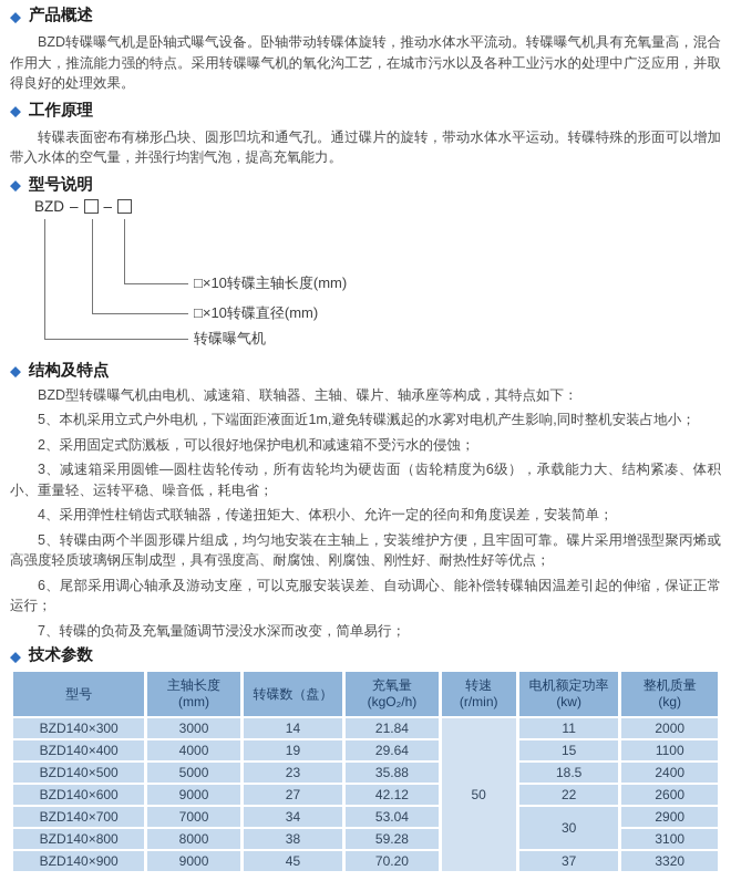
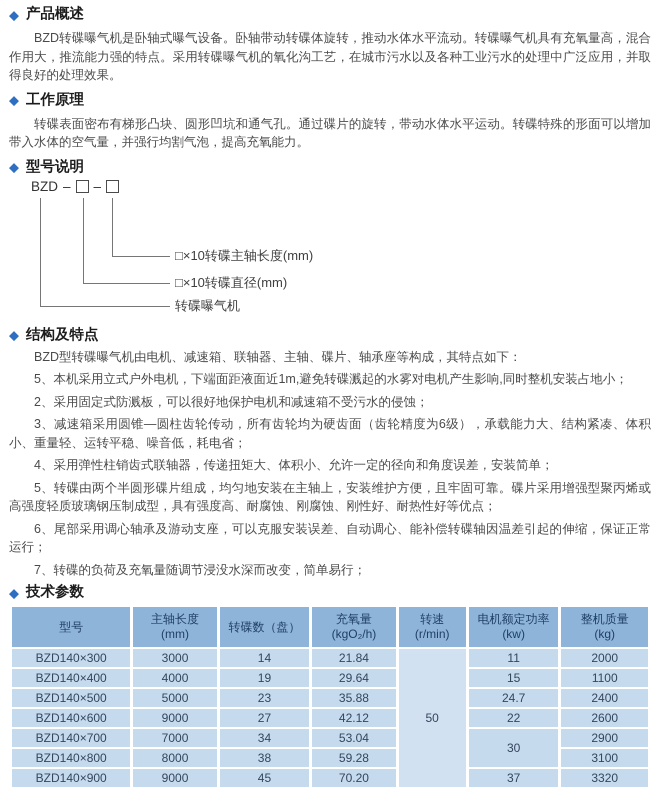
  ◆
  产品概述
  BZD转碟曝气机是卧轴式曝气设备。卧轴带动转碟体旋转，推动水体水平流动。转碟曝气机具有充氧量高，混合作用大，推流能力强的特点。采用转碟曝气机的氧化沟工艺，在城市污水以及各种工业污水的处理中广泛应用，并取得良好的处理效果。
  ◆
  工作原理
  转碟表面密布有梯形凸块、圆形凹坑和通气孔。通过碟片的旋转，带动水体水平运动。转碟特殊的形面可以增加带入水体的空气量，并强行均割气泡，提高充氧能力。
  ◆
  型号说明
  BZD
  –
  –
  □×10转碟主轴长度(mm)
  □×10转碟直径(mm)
  转碟曝气机
  ◆
  结构及特点
  BZD型转碟曝气机由电机、减速箱、联轴器、主轴、碟片、轴承座等构成，其特点如下：
  5、本机采用立式户外电机，下端面距液面近1m,避免转碟溅起的水雾对电机产生影响,同时整机安装占地小；
  2、采用固定式防溅板，可以很好地保护电机和减速箱不受污水的侵蚀；
  3、减速箱采用圆锥—圆柱齿轮传动，所有齿轮均为硬齿面（齿轮精度为6级），承载能力大、结构紧凑、体积小、重量轻、运转平稳、噪音低，耗电省；
  4、采用弹性柱销齿式联轴器，传递扭矩大、体积小、允许一定的径向和角度误差，安装简单；
  5、转碟由两个半圆形碟片组成，均匀地安装在主轴上，安装维护方便，且牢固可靠。碟片采用增强型聚丙烯或高强度轻质玻璃钢压制成型，具有强度高、耐腐蚀、刚腐蚀、刚性好、耐热性好等优点；
  6、尾部采用调心轴承及游动支座，可以克服安装误差、自动调心、能补偿转碟轴因温差引起的伸缩，保证正常运行；
  7、转碟的负荷及充氧量随调节浸没水深而改变，简单易行；
  ◆
  技术参数
  型号	主轴长度 (mm)	转碟数（盘）	充氧量 (kgO₂/h)	转速 (r/min)	电机额定功率 (kw)	整机质量 (kg)
  BZD140×300	3000	14	21.84	50	11	2000
  BZD140×400	4000	19	29.64	15	1100
- BZD140×500	5000	23	35.88	18.5	2400
+ BZD140×500	5000	23	35.88	24.7	2400
  BZD140×600	9000	27	42.12	22	2600
  BZD140×700	7000	34	53.04	30	2900
  BZD140×800	8000	38	59.28	3100
  BZD140×900	9000	45	70.20	37	3320
